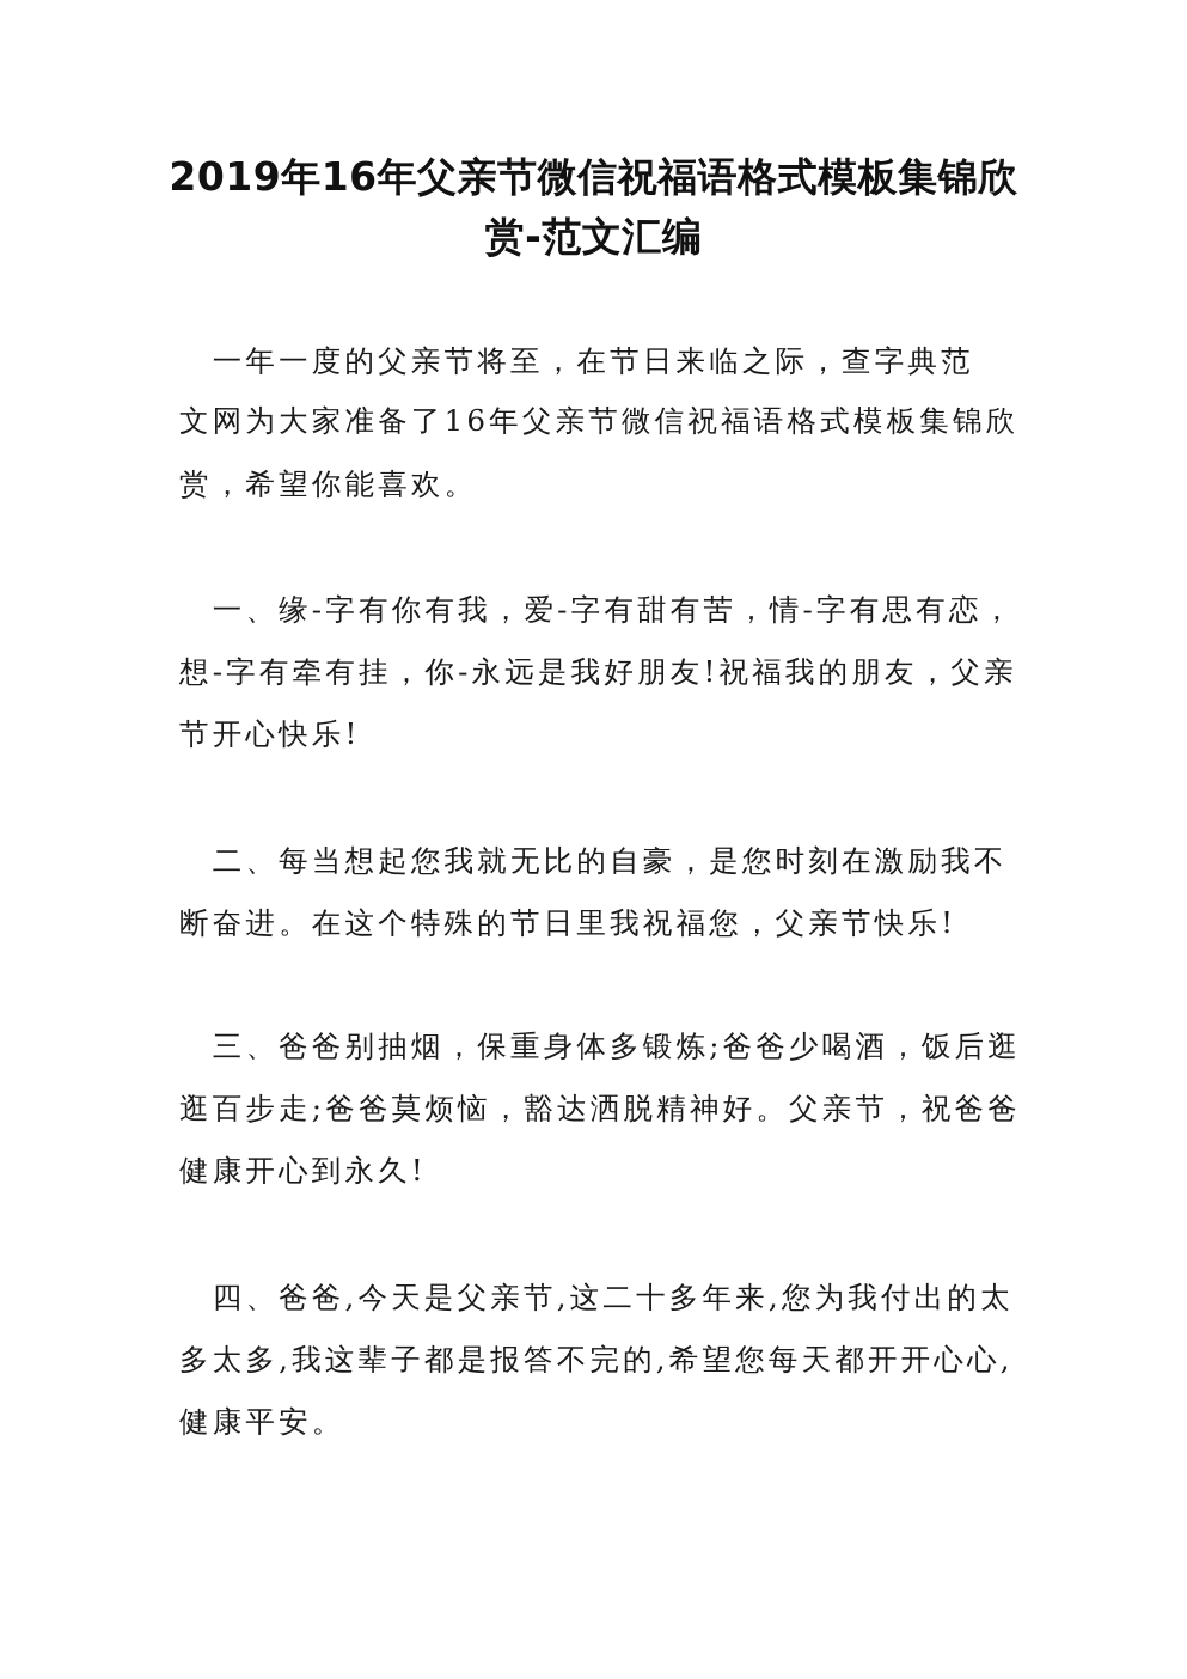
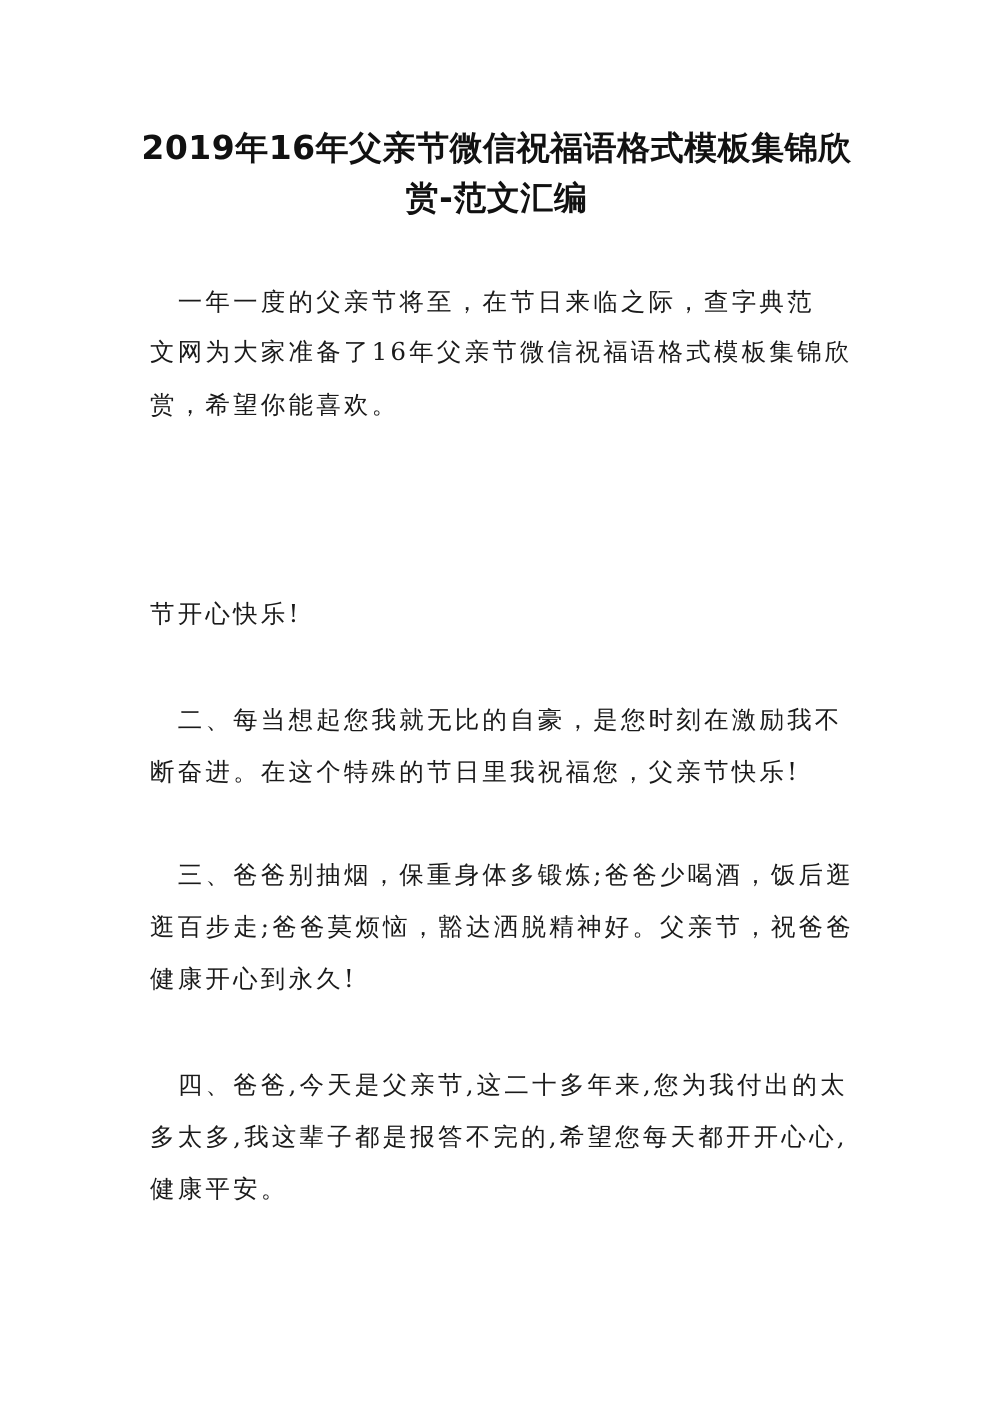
  2019年16年父亲节微信祝福语格式模板集锦欣
  赏-范文汇编
  一年一度的父亲节将至，在节日来临之际，查字典范
  文网为大家准备了16年父亲节微信祝福语格式模板集锦欣
  赏，希望你能喜欢。
- 一、缘-字有你有我，爱-字有甜有苦，情-字有思有恋，
- 想-字有牵有挂，你-永远是我好朋友!祝福我的朋友，父亲
  节开心快乐!
  二、每当想起您我就无比的自豪，是您时刻在激励我不
  断奋进。在这个特殊的节日里我祝福您，父亲节快乐!
  三、爸爸别抽烟，保重身体多锻炼;爸爸少喝酒，饭后逛
  逛百步走;爸爸莫烦恼，豁达洒脱精神好。父亲节，祝爸爸
  健康开心到永久!
  四、爸爸,今天是父亲节,这二十多年来,您为我付出的太
  多太多,我这辈子都是报答不完的,希望您每天都开开心心,
  健康平安。
